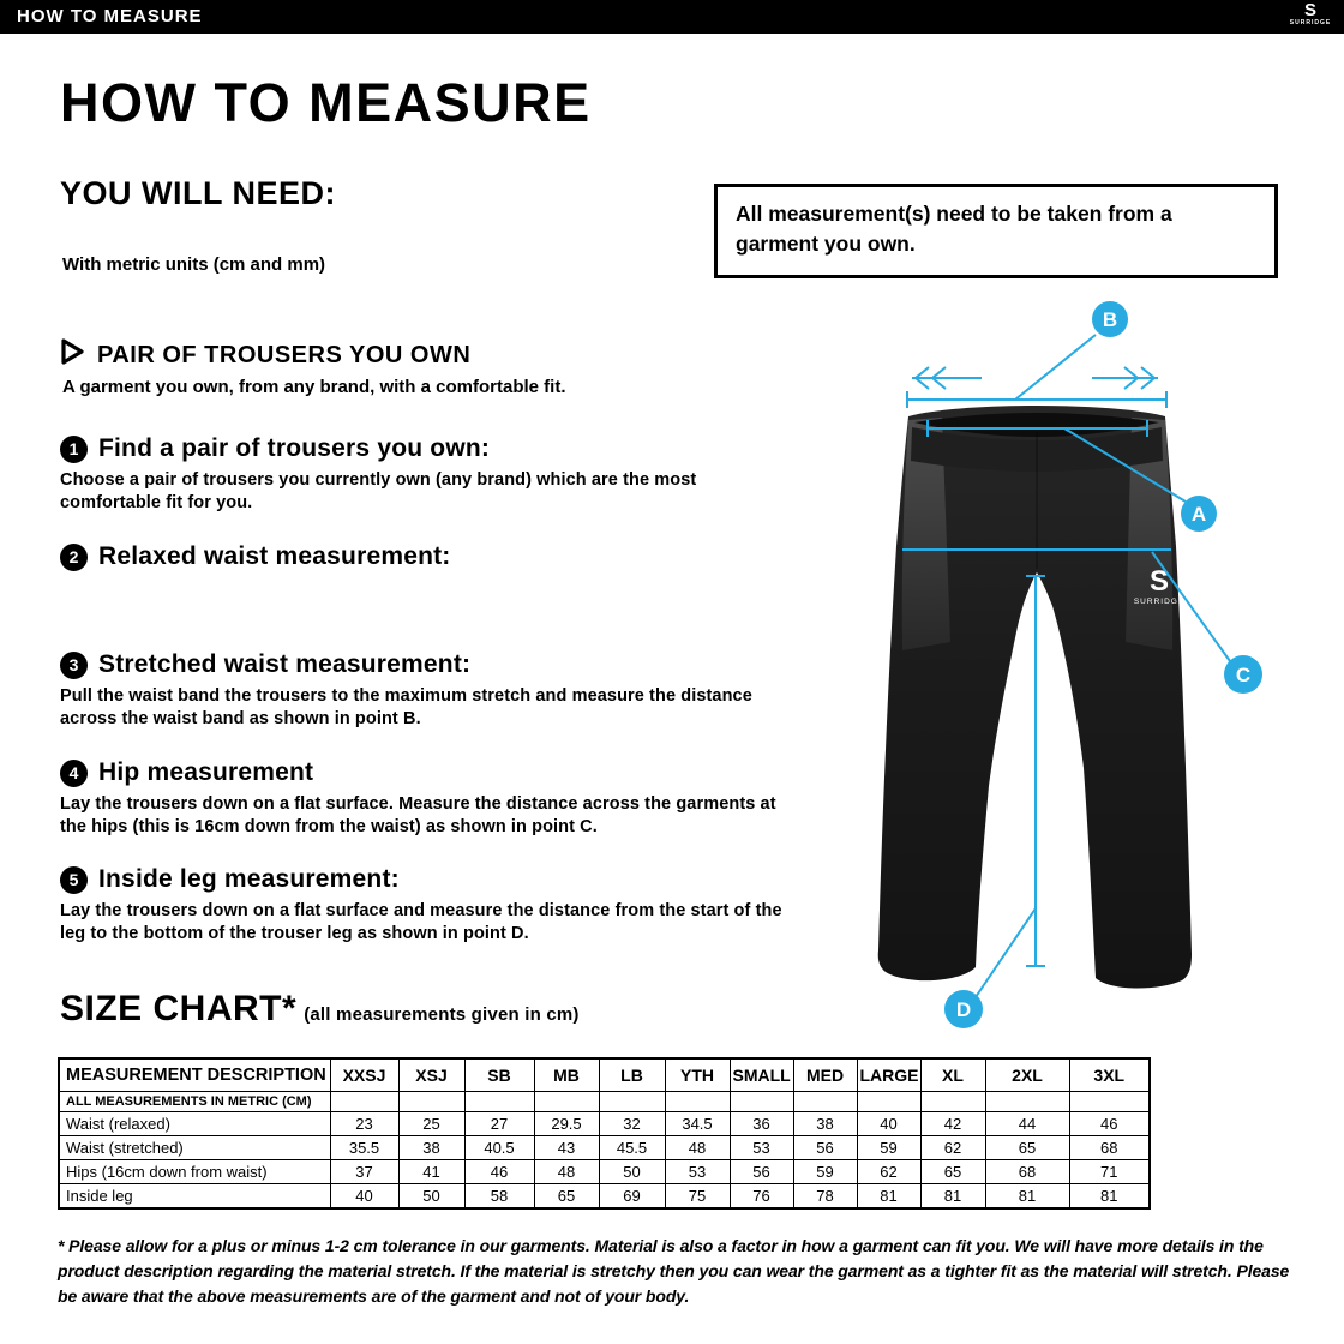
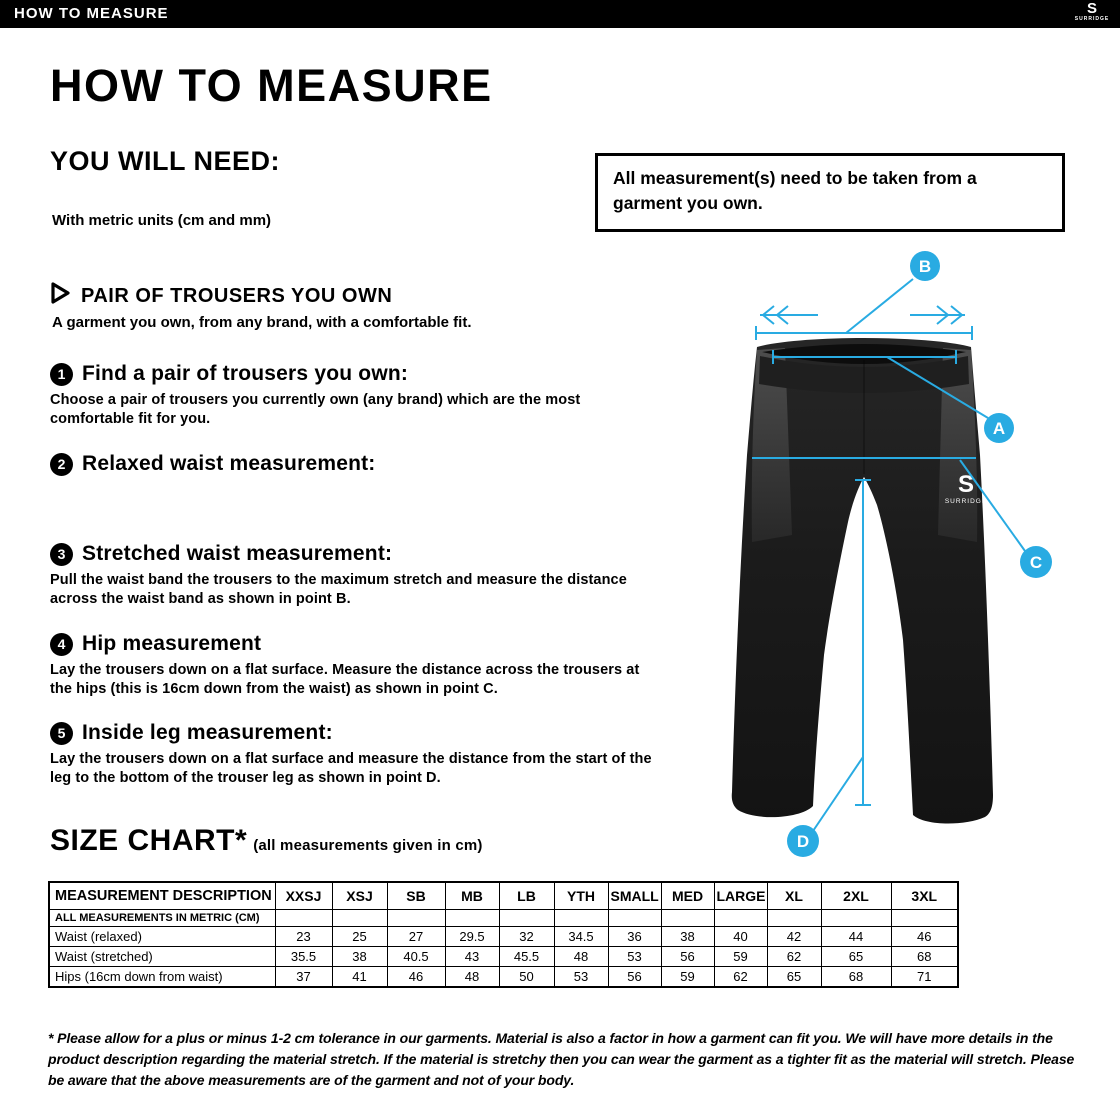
  HOW TO MEASURE
  S
  HOW TO MEASURE
  YOU WILL NEED:
  With metric units (cm and mm)
  PAIR OF TROUSERS YOU OWN
  A garment you own, from any brand, with a comfortable fit.
  1
  Find a pair of trousers you own:
  Choose a pair of trousers you currently own (any brand) which are the most comfortable fit for you.
  2
  Relaxed waist measurement:
  3
  Stretched waist measurement:
  Pull the waist band the trousers to the maximum stretch and measure the distance across the waist band as shown in point B.
  4
  Hip measurement
- Lay the trousers down on a flat surface. Measure the distance across the garments at the hips (this is 16cm down from the waist) as shown in point C.
+ Lay the trousers down on a flat surface. Measure the distance across the trousers at the hips (this is 16cm down from the waist) as shown in point C.
  5
  Inside leg measurement:
  Lay the trousers down on a flat surface and measure the distance from the start of the leg to the bottom of the trouser leg as shown in point D.
  All measurement(s) need to be taken from a garment you own.
  S
  B
  A
  C
  D
  SIZE CHART* (all measurements given in cm)
  MEASUREMENT DESCRIPTION	XXSJ	XSJ	SB	MB	LB	YTH	SMALL	MED	LARGE	XL	2XL	3XL
  ALL MEASUREMENTS IN METRIC (CM)
  Waist (relaxed)	23	25	27	29.5	32	34.5	36	38	40	42	44	46
  Waist (stretched)	35.5	38	40.5	43	45.5	48	53	56	59	62	65	68
  Hips (16cm down from waist)	37	41	46	48	50	53	56	59	62	65	68	71
- Inside leg	40	50	58	65	69	75	76	78	81	81	81	81
  * Please allow for a plus or minus 1-2 cm tolerance in our garments. Material is also a factor in how a garment can fit you. We will have more details in the product description regarding the material stretch. If the material is stretchy then you can wear the garment as a tighter fit as the material will stretch. Please be aware that the above measurements are of the garment and not of your body.
